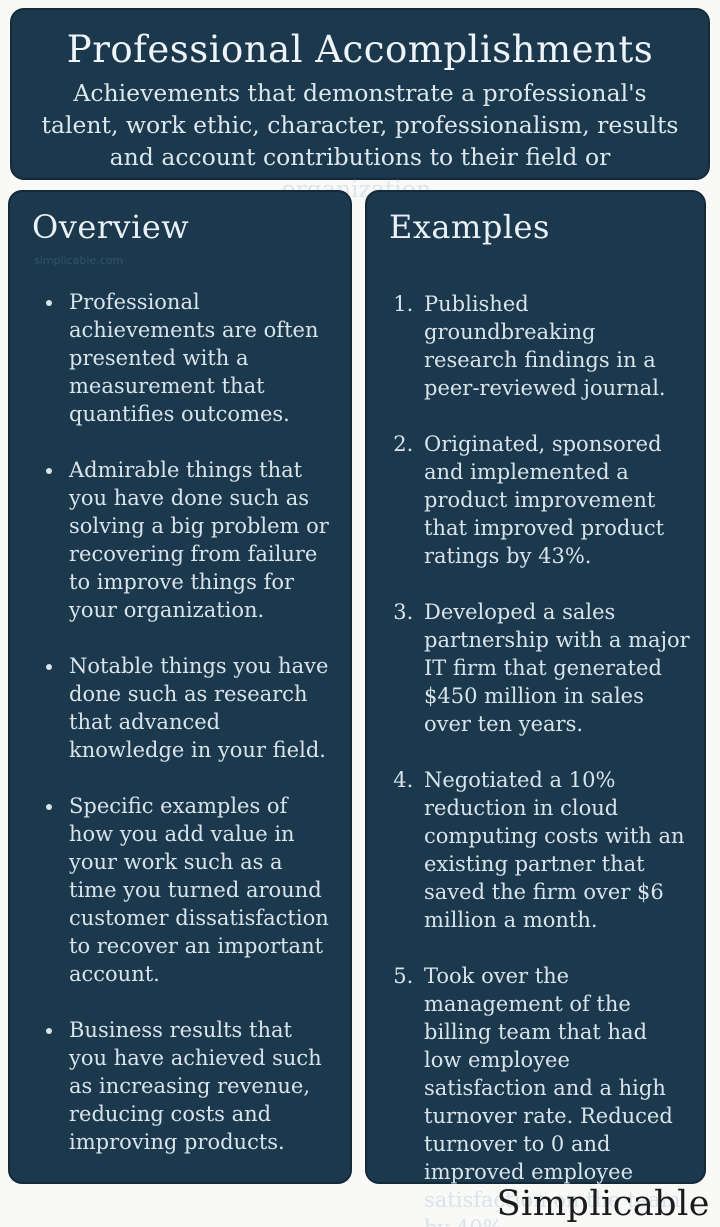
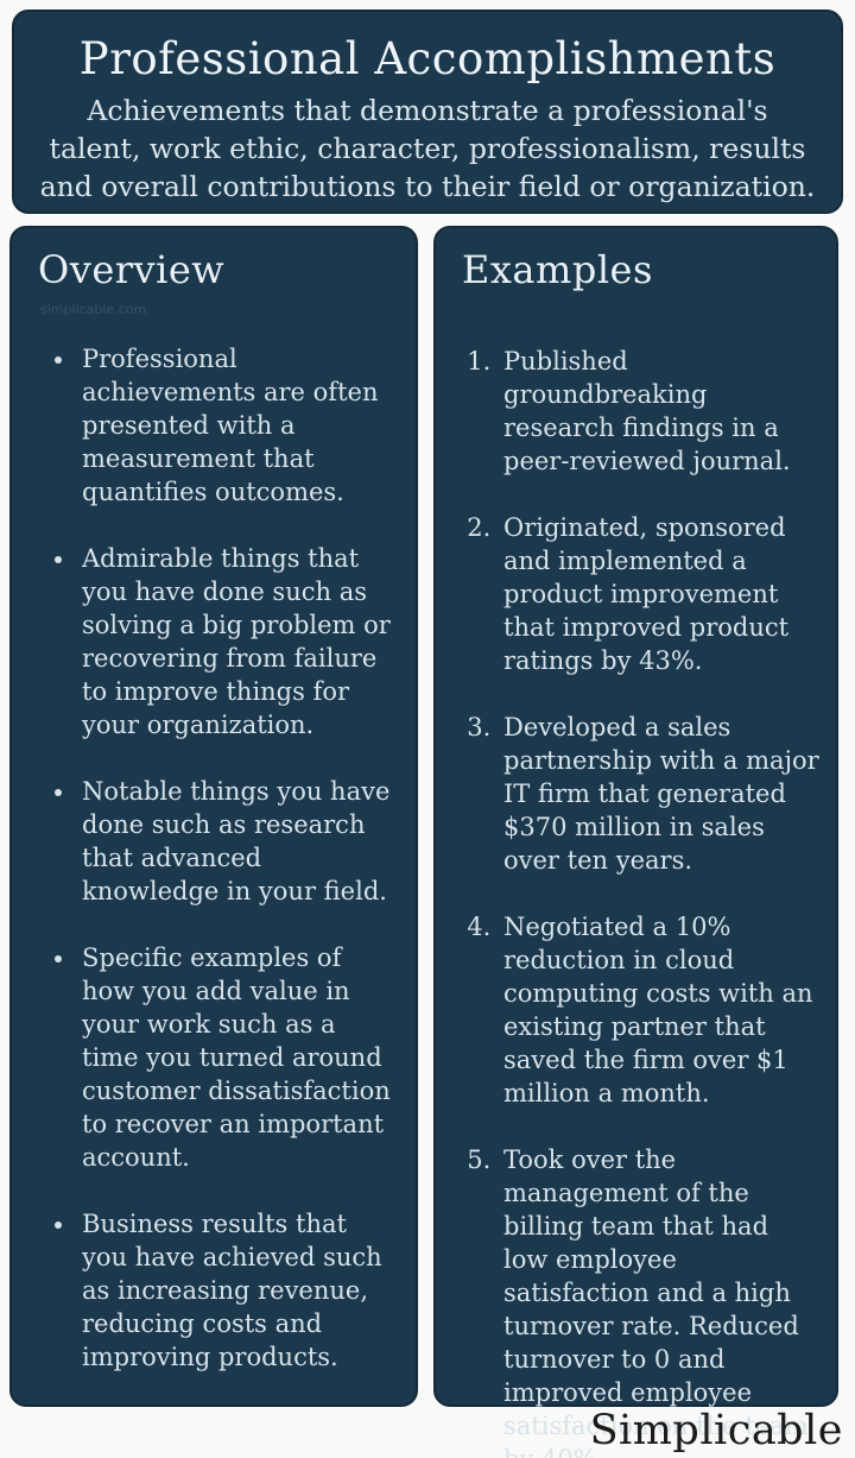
  Professional Accomplishments
- Achievements that demonstrate a professional's talent, work ethic, character, professionalism, results and account contributions to their field or organization.
+ Achievements that demonstrate a professional's talent, work ethic, character, professionalism, results and overall contributions to their field or organization.
  Overview
  simplicable.com
  Professional achievements are often presented with a measurement that quantifies outcomes.
  Admirable things that you have done such as solving a big problem or recovering from failure to improve things for your organization.
  Notable things you have done such as research that advanced knowledge in your field.
  Specific examples of how you add value in your work such as a time you turned around customer dissatisfaction to recover an important account.
  Business results that you have achieved such as increasing revenue, reducing costs and improving products.
  Examples
  Published groundbreaking research findings in a peer-reviewed journal.
  Originated, sponsored and implemented a product improvement that improved product ratings by 43%.
- Developed a sales partnership with a major IT firm that generated $450 million in sales over ten years.
+ Developed a sales partnership with a major IT firm that generated $370 million in sales over ten years.
- Negotiated a 10% reduction in cloud computing costs with an existing partner that saved the firm over $6 million a month.
+ Negotiated a 10% reduction in cloud computing costs with an existing partner that saved the firm over $1 million a month.
  Took over the management of the billing team that had low employee satisfaction and a high turnover rate. Reduced turnover to 0 and improved employee satisfaction on the team
  Simplicable
